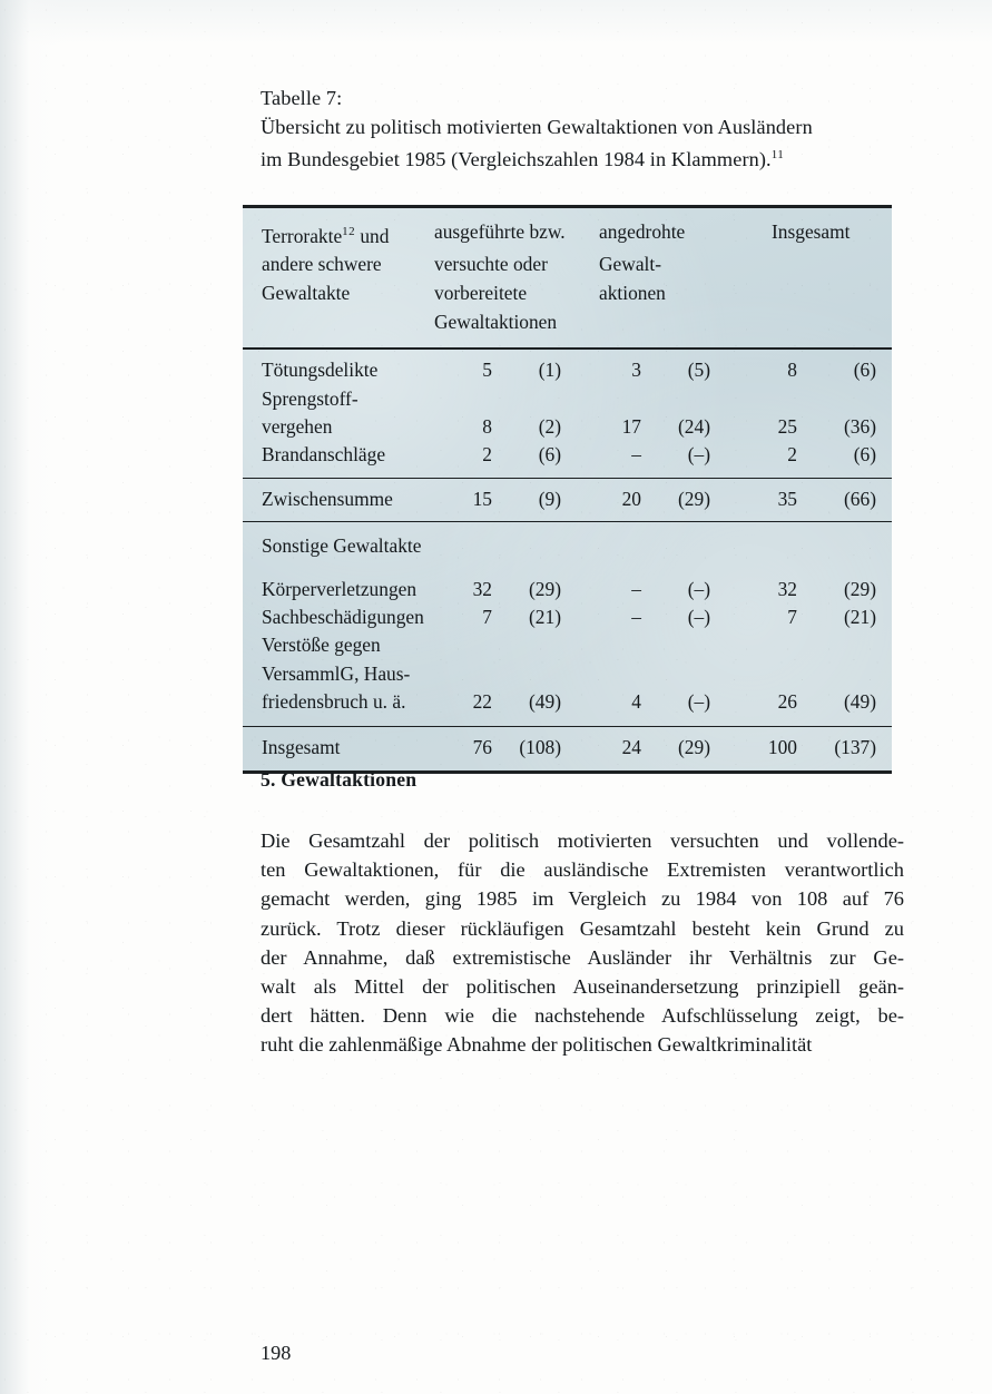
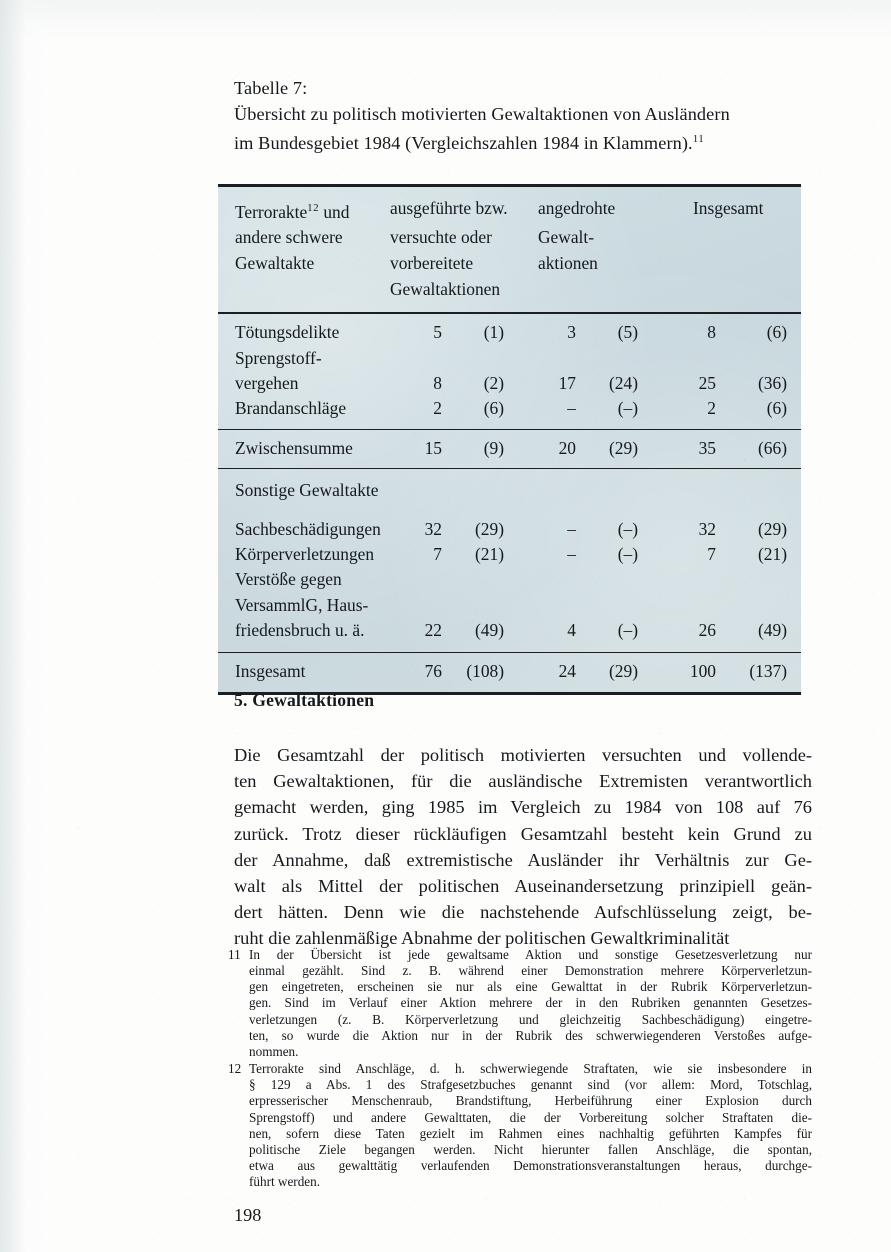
  Tabelle 7:
  Übersicht zu politisch motivierten Gewaltaktionen von Ausländern
- im Bundesgebiet 1985 (Vergleichszahlen 1984 in Klammern).11
+ im Bundesgebiet 1984 (Vergleichszahlen 1984 in Klammern).11
  Terrorakte12 und
  ausgeführte bzw.
  angedrohte
  Insgesamt
  andere schwere
  versuchte oder
  Gewalt-
  Gewaltakte
  vorbereitete
  aktionen
  Gewaltaktionen
  Tötungsdelikte
  5
  (1)
  3
  (5)
  8
  (6)
  Sprengstoff-
  vergehen
  8
  (2)
  17
  (24)
  25
  (36)
  Brandanschläge
  2
  (6)
  –
  (–)
  2
  (6)
  Zwischensumme
  15
  (9)
  20
  (29)
  35
  (66)
  Sonstige Gewaltakte
- Körperverletzungen
+ Sachbeschädigungen
  32
  (29)
  –
  (–)
  32
  (29)
- Sachbeschädigungen
+ Körperverletzungen
  7
  (21)
  –
  (–)
  7
  (21)
  Verstöße gegen
  VersammlG, Haus-
  friedensbruch u. ä.
  22
  (49)
  4
  (–)
  26
  (49)
  Insgesamt
  76
  (108)
  24
  (29)
  100
  (137)
  5. Gewaltaktionen
  Die Gesamtzahl der politisch motivierten versuchten und vollende-
  ten Gewaltaktionen, für die ausländische Extremisten verantwortlich
  gemacht werden, ging 1985 im Vergleich zu 1984 von 108 auf 76
  zurück. Trotz dieser rückläufigen Gesamtzahl besteht kein Grund zu
  der Annahme, daß extremistische Ausländer ihr Verhältnis zur Ge-
  walt als Mittel der politischen Auseinandersetzung prinzipiell geän-
  dert hätten. Denn wie die nachstehende Aufschlüsselung zeigt, be-
  ruht die zahlenmäßige Abnahme der politischen Gewaltkriminalität
+ 11
+ In der Übersicht ist jede gewaltsame Aktion und sonstige Gesetzesverletzung nur
+ einmal gezählt. Sind z. B. während einer Demonstration mehrere Körperverletzun-
+ gen eingetreten, erscheinen sie nur als eine Gewalttat in der Rubrik Körperverletzun-
+ gen. Sind im Verlauf einer Aktion mehrere der in den Rubriken genannten Gesetzes-
+ verletzungen (z. B. Körperverletzung und gleichzeitig Sachbeschädigung) eingetre-
+ ten, so wurde die Aktion nur in der Rubrik des schwerwiegenderen Verstoßes aufge-
+ nommen.
+ 12
+ Terrorakte sind Anschläge, d. h. schwerwiegende Straftaten, wie sie insbesondere in
+ § 129 a Abs. 1 des Strafgesetzbuches genannt sind (vor allem: Mord, Totschlag,
+ erpresserischer Menschenraub, Brandstiftung, Herbeiführung einer Explosion durch
+ Sprengstoff) und andere Gewalttaten, die der Vorbereitung solcher Straftaten die-
+ nen, sofern diese Taten gezielt im Rahmen eines nachhaltig geführten Kampfes für
+ politische Ziele begangen werden. Nicht hierunter fallen Anschläge, die spontan,
+ etwa aus gewalttätig verlaufenden Demonstrationsveranstaltungen heraus, durchge-
+ führt werden.
  198
